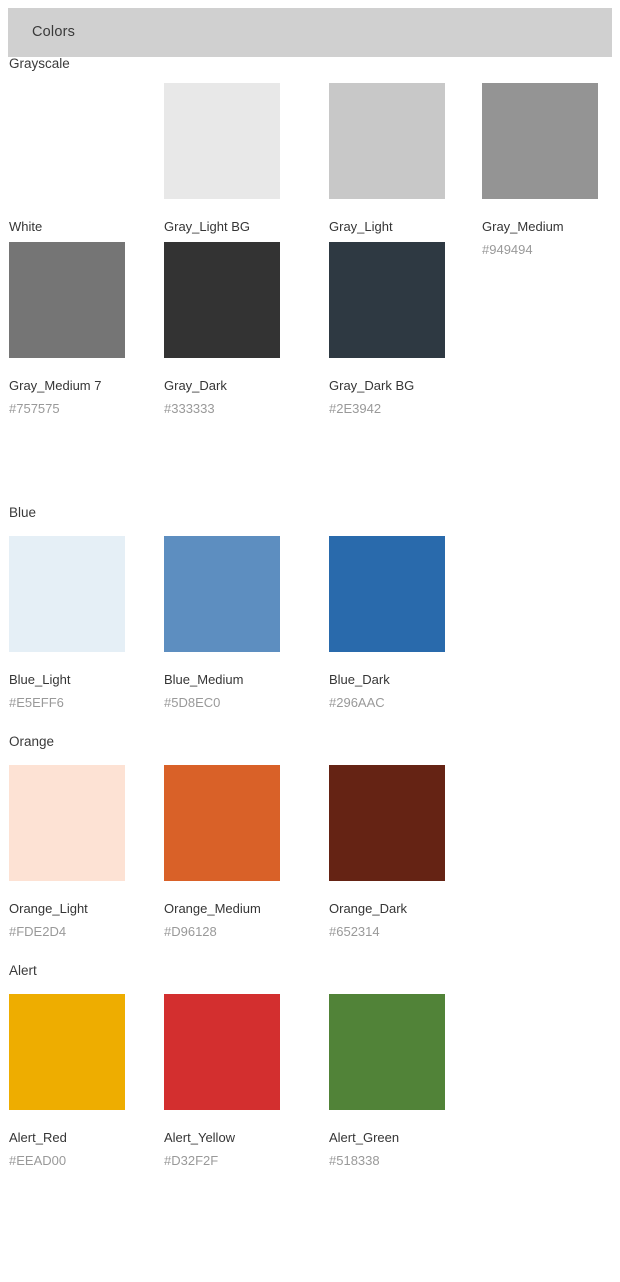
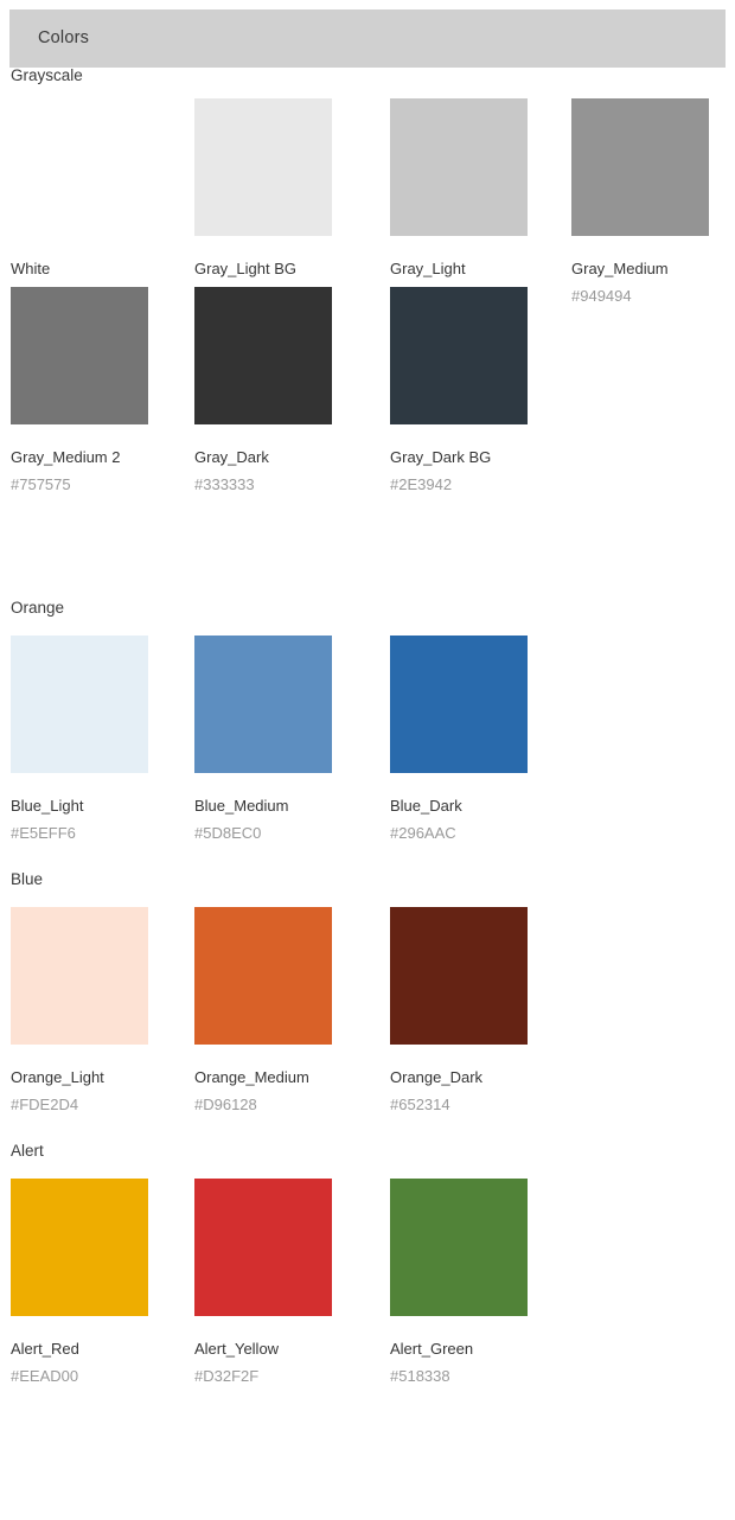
  Colors
  Grayscale
  White
  Gray_Light BG
  Gray_Light
  Gray_Medium
  #949494
- Gray_Medium 7
+ Gray_Medium 2
  #757575
  Gray_Dark
  #333333
  Gray_Dark BG
  #2E3942
- Blue
+ Orange
  Blue_Light
  #E5EFF6
  Blue_Medium
  #5D8EC0
  Blue_Dark
  #296AAC
- Orange
+ Blue
  Orange_Light
  #FDE2D4
  Orange_Medium
  #D96128
  Orange_Dark
  #652314
  Alert
  Alert_Red
  #EEAD00
  Alert_Yellow
  #D32F2F
  Alert_Green
  #518338
